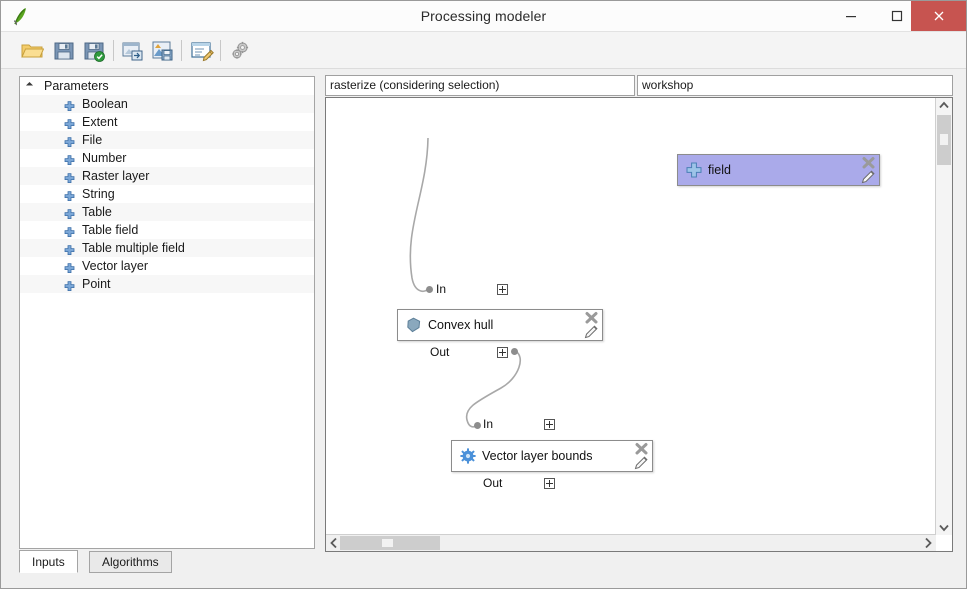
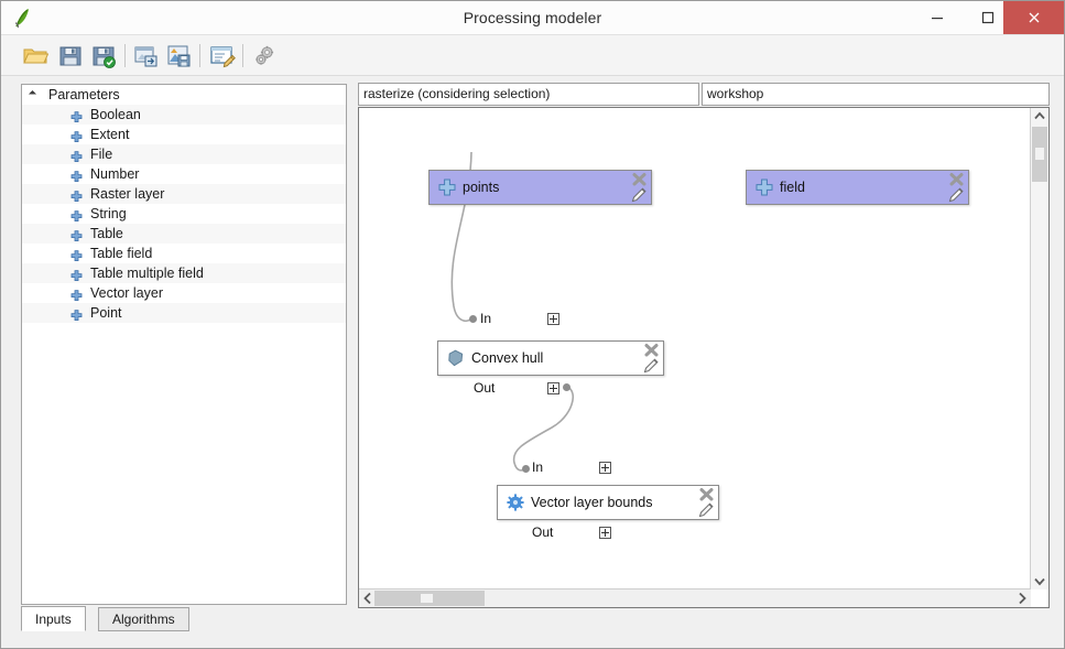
  Processing modeler
  Parameters
  Boolean
  Extent
  File
  Number
  Raster layer
  String
  Table
  Table field
  Table multiple field
  Vector layer
  Point
  Inputs
  Algorithms
  rasterize (considering selection)
  workshop
+ points
  field
  In
  Convex hull
  Out
  In
  Vector layer bounds
  Out
